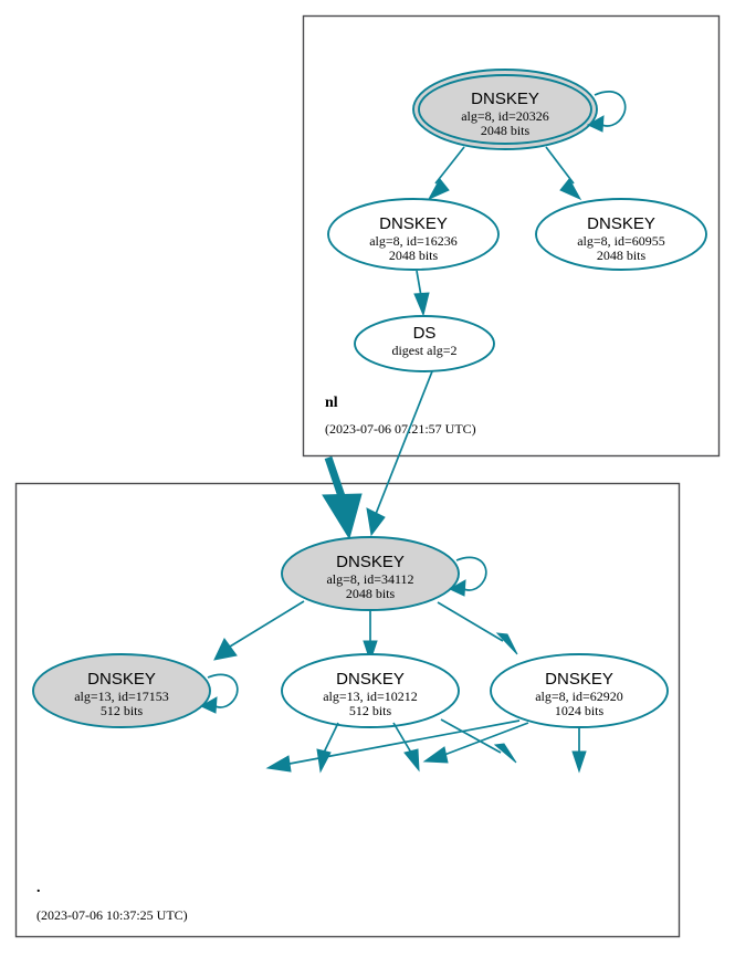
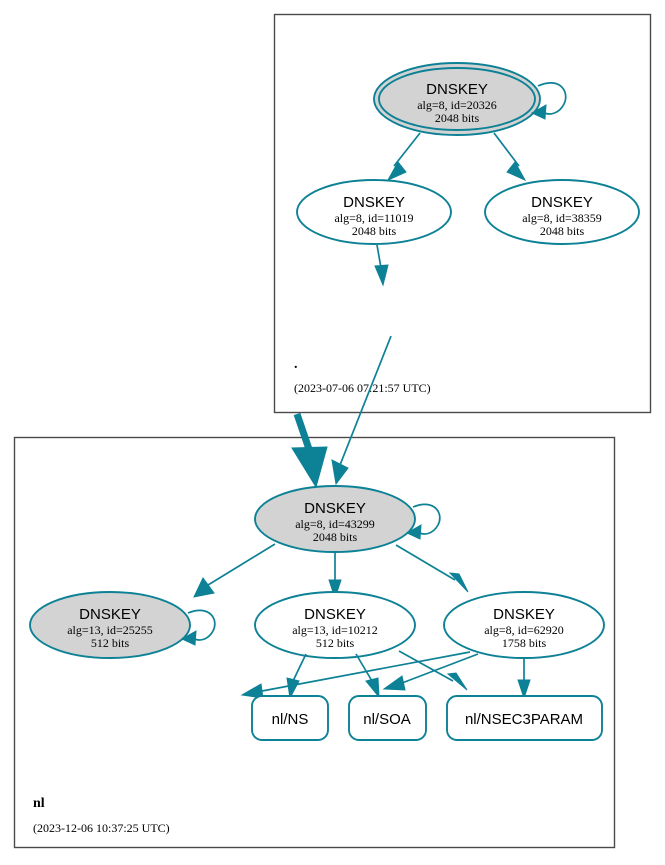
  DNSKEY
  alg=8, id=20326
  2048 bits
  DNSKEY
- alg=8, id=16236
+ alg=8, id=11019
  2048 bits
  DNSKEY
- alg=8, id=60955
+ alg=8, id=38359
  2048 bits
- DS
- digest alg=2
- nl
+ .
  (2023-07-06 0721:57 UTC)
  DNSKEY
- alg=8, id=34112
+ alg=8, id=43299
  2048 bits
  DNSKEY
- alg=13, id=17153
+ alg=13, id=25255
  512 bits
  DNSKEY
  alg=13, id=10212
  512 bits
  DNSKEY
  alg=8, id=62920
- 1024 bits
+ 1758 bits
+ nl/NS
+ nl/SOA
+ nl/NSEC3PARAM
- .
+ nl
- (2023-07-06 10:37:25 UTC)
+ (2023-12-06 10:37:25 UTC)
